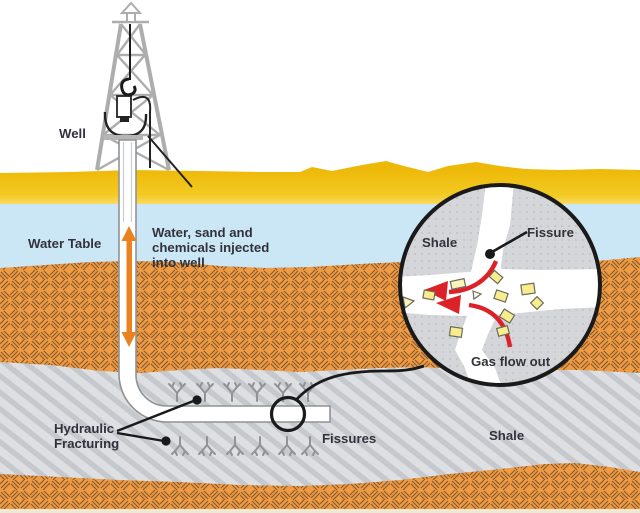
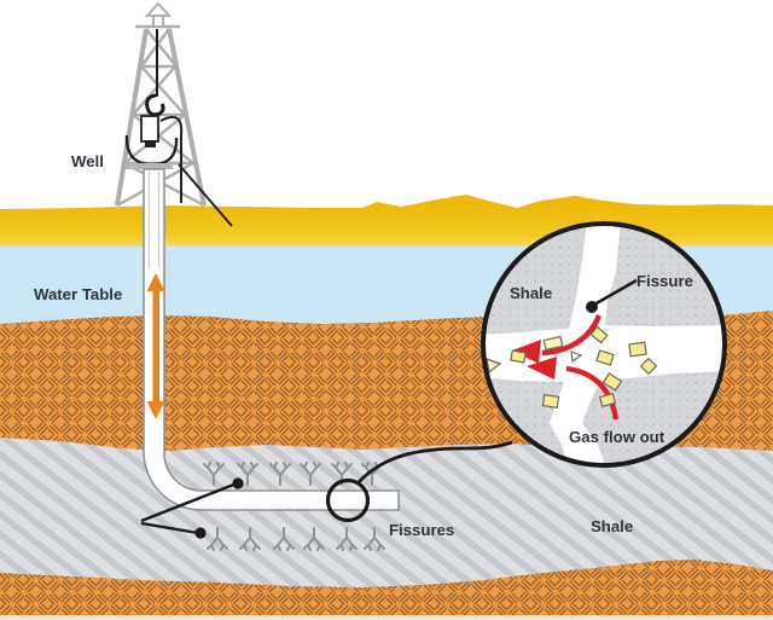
  Well
  Water Table
- Water, sand and
- chemicals injected
- into well
- Hydraulic
- Fracturing
  Fissures
  Shale
  Shale
  Fissure
  Gas flow out
